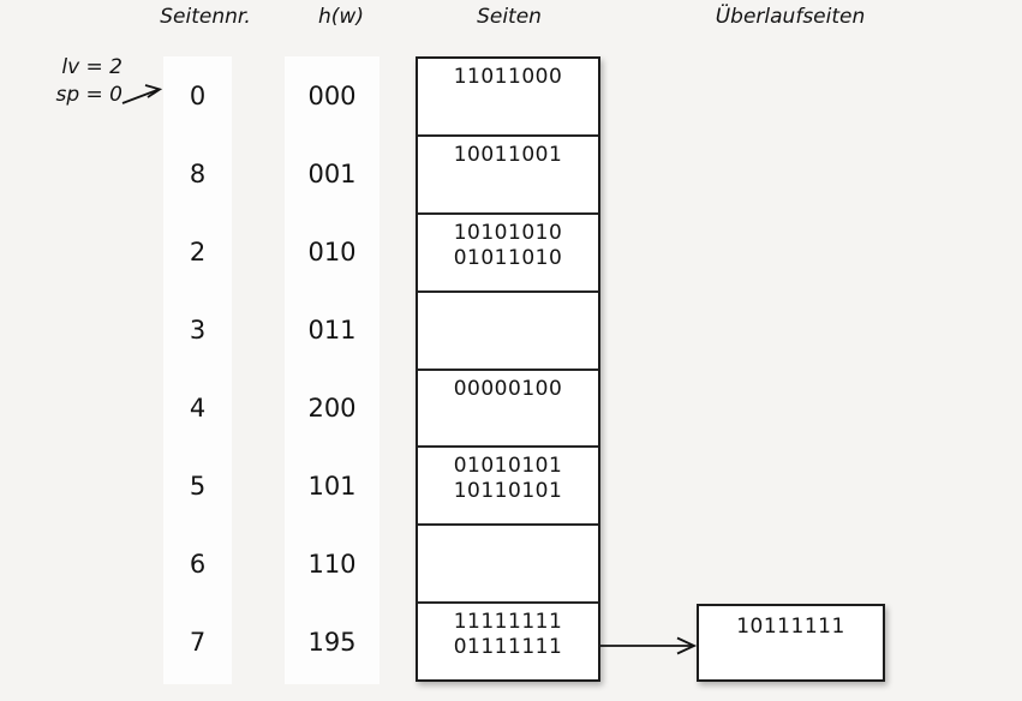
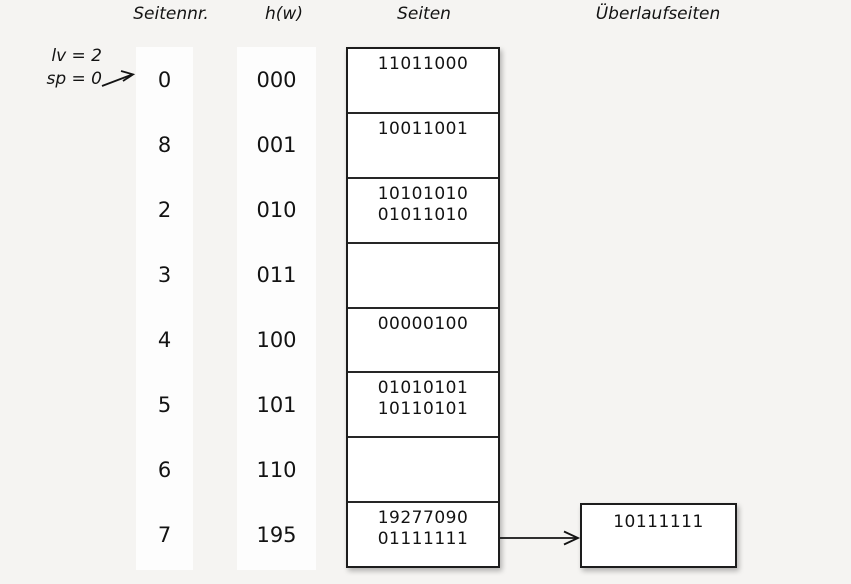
  Seitennr.
  h(w)
  Seiten
  Überlaufseiten
  lv = 2
  sp = 0
  0
  8
  2
  3
  4
  5
  6
  7
  000
  001
  010
  011
- 200
+ 100
  101
  110
  195
  11011000
  10011001
  10101010
  01011010
  00000100
  01010101
  10110101
- 11111111
+ 19277090
  01111111
  10111111
